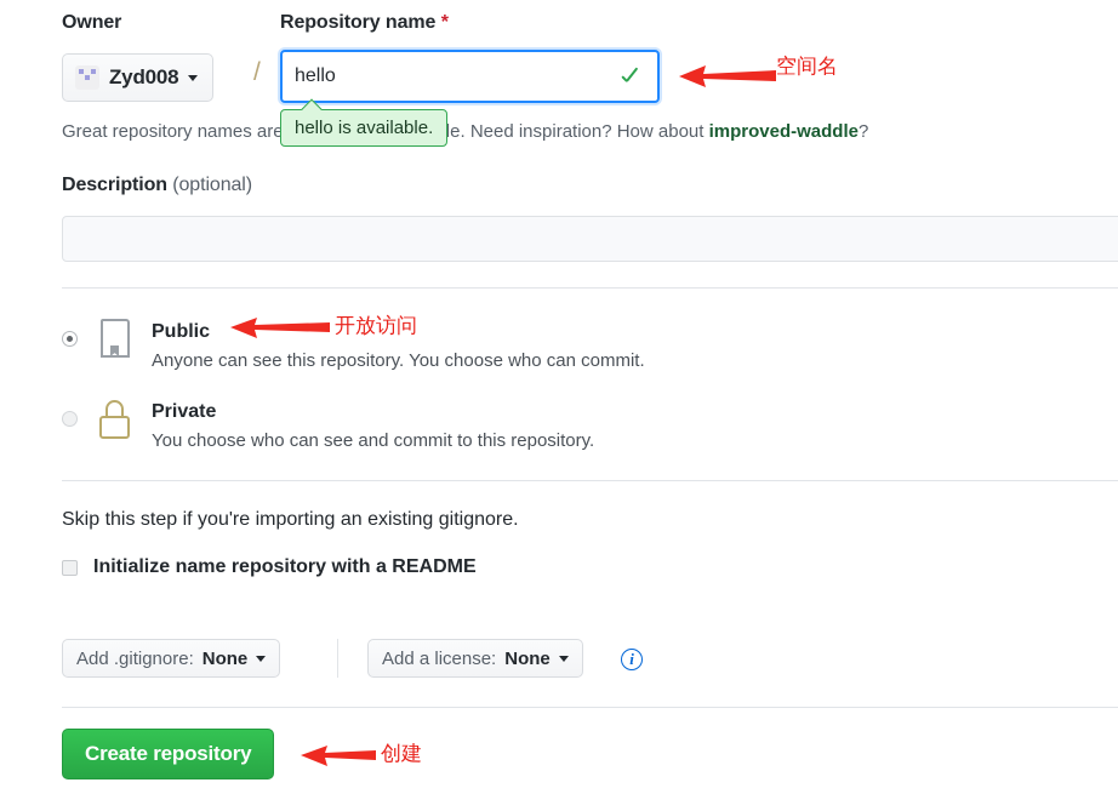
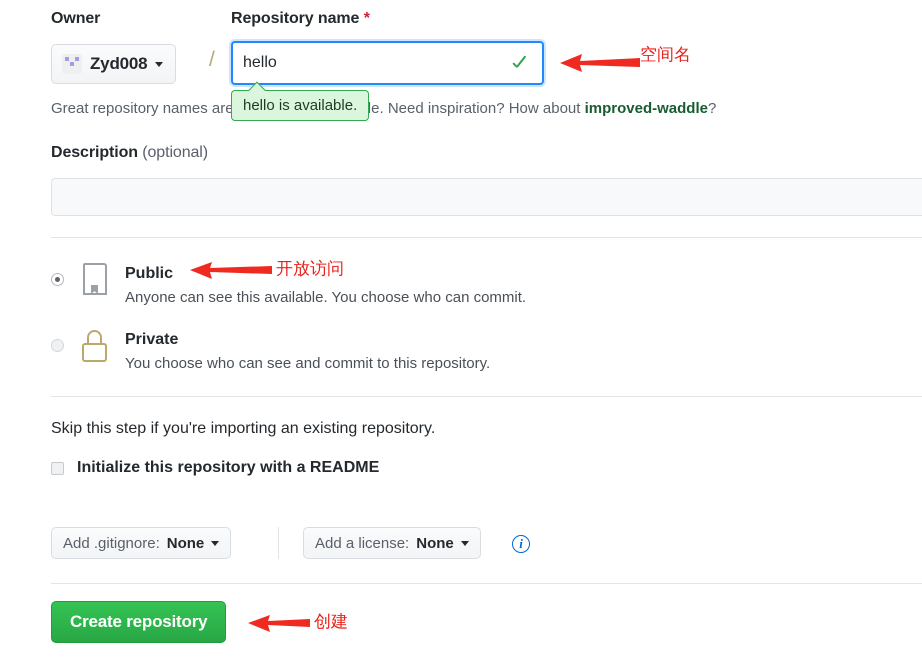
  Owner
  Repository name *
  Zyd008
  /
  hello
  Great repository names arele. Need inspiration? How about improved-waddle?
  hello is available.
  Description (optional)
  Public
- Anyone can see this repository. You choose who can commit.
+ Anyone can see this available. You choose who can commit.
  Private
  You choose who can see and commit to this repository.
- Skip this step if you're importing an existing gitignore.
+ Skip this step if you're importing an existing repository.
- Initialize name repository with a README
+ Initialize this repository with a README
  Add .gitignore:
  None
  Add a license:
  None
  i
  Create repository
  空间名
  开放访问
  创建
